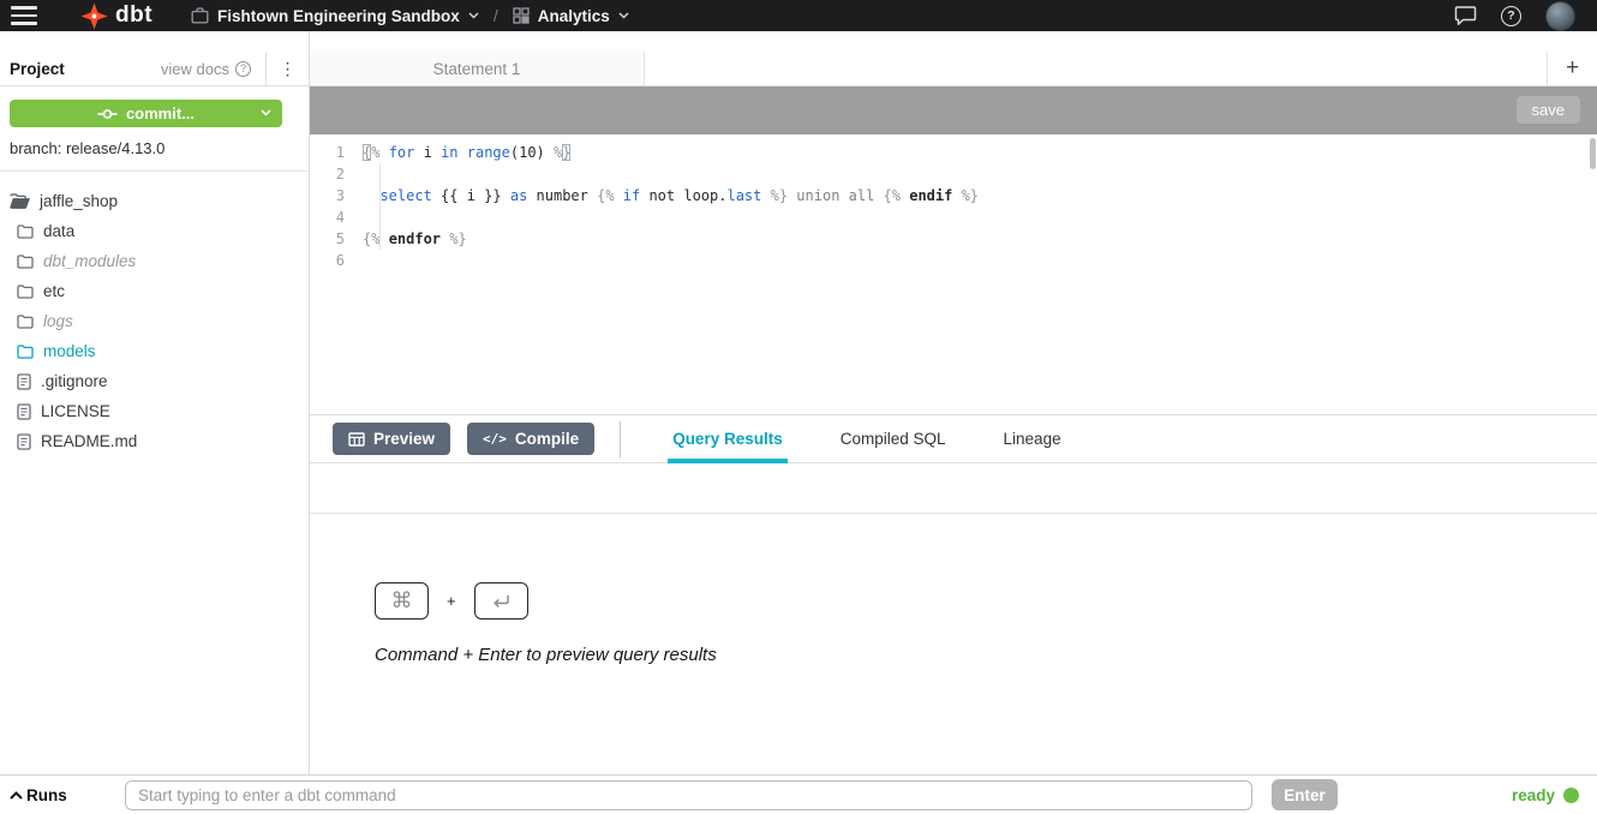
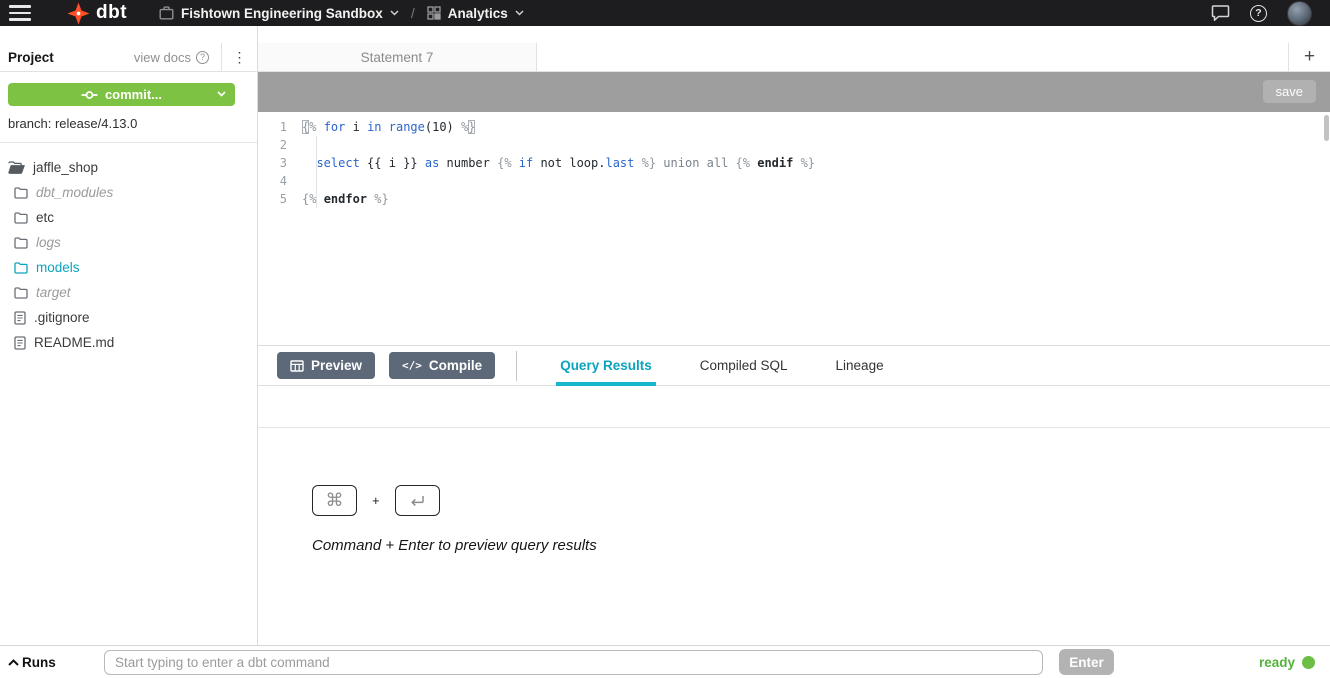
  dbt
  Fishtown Engineering Sandbox
  /
  Analytics
  ?
  Project
  view docs
  ?
  ⋮
  commit...
  branch: release/4.13.0
  jaffle_shop
- data
  dbt_modules
  etc
  logs
  models
+ target
  .gitignore
- LICENSE
  README.md
- Statement 1
+ Statement 7
  +
  save
  1
  {% for i in range(10) %}
  2
  3
  select {{ i }} as number {% if not loop.last %} union all {% endif %}
  4
  5
  {% endfor %}
- 6
  Preview
  </>
  Compile
  Query Results
  Compiled SQL
  Lineage
  ⌘
  +
  Command + Enter to preview query results
  Runs
  Start typing to enter a dbt command
  Enter
  ready
